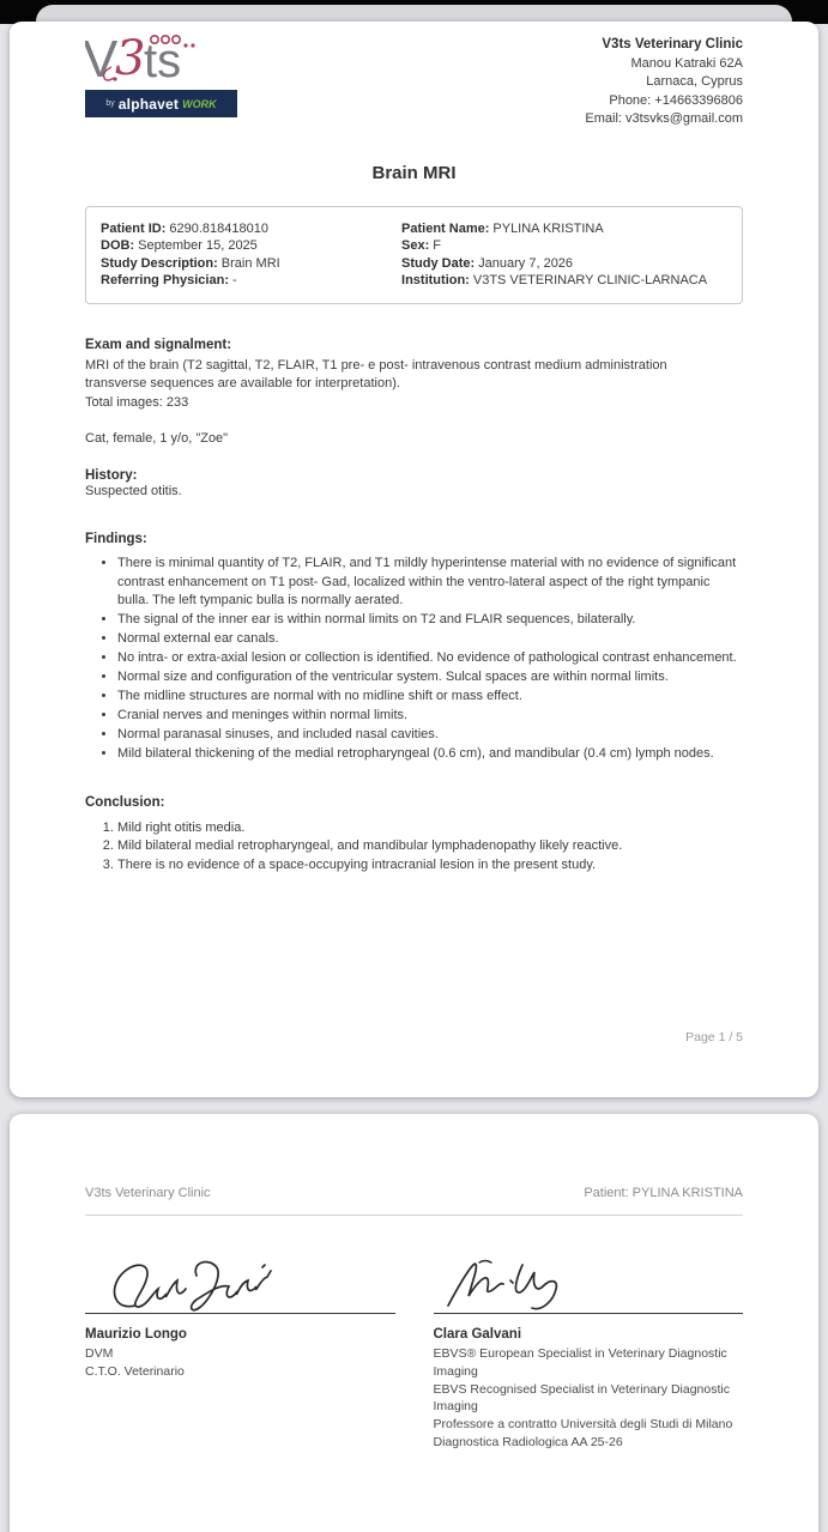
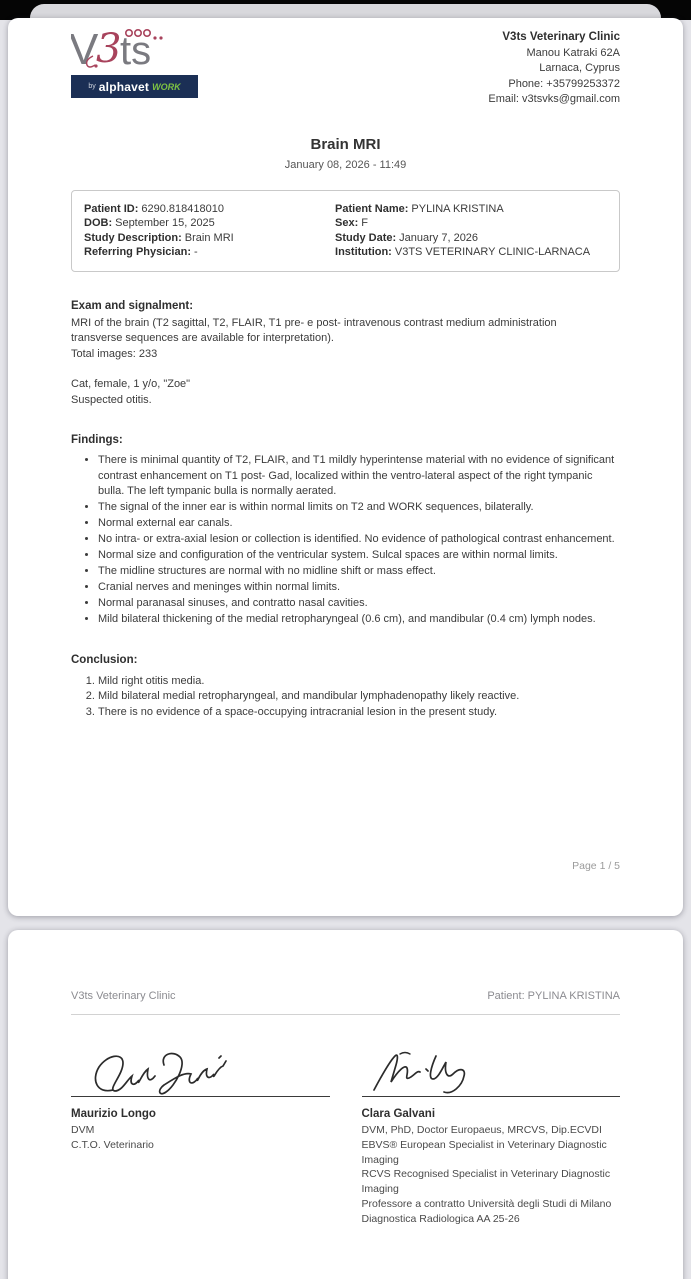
  V
  3
  ts
  alphavet
  WORK
  V3ts Veterinary Clinic
  Manou Katraki 62A
  Larnaca, Cyprus
- Phone: +14663396806
+ Phone: +35799253372
  Email: v3tsvks@gmail.com
  Brain MRI
+ January 08, 2026 - 11:49
  Patient ID: 6290.818418010
  DOB: September 15, 2025
  Study Description: Brain MRI
  Referring Physician: -
  Patient Name: PYLINA KRISTINA
  Sex: F
  Study Date: January 7, 2026
  Institution: V3TS VETERINARY CLINIC-LARNACA
  Exam and signalment:
  MRI of the brain (T2 sagittal, T2, FLAIR, T1 pre- e post- intravenous contrast medium administration transverse sequences are available for interpretation).
  Total images: 233
  Cat, female, 1 y/o, "Zoe"
- History:
  Suspected otitis.
  Findings:
  There is minimal quantity of T2, FLAIR, and T1 mildly hyperintense material with no evidence of significant contrast enhancement on T1 post- Gad, localized within the ventro-lateral aspect of the right tympanic bulla. The left tympanic bulla is normally aerated.
- The signal of the inner ear is within normal limits on T2 and FLAIR sequences, bilaterally.
+ The signal of the inner ear is within normal limits on T2 and WORK sequences, bilaterally.
  Normal external ear canals.
  No intra- or extra-axial lesion or collection is identified. No evidence of pathological contrast enhancement.
  Normal size and configuration of the ventricular system. Sulcal spaces are within normal limits.
  The midline structures are normal with no midline shift or mass effect.
  Cranial nerves and meninges within normal limits.
- Normal paranasal sinuses, and included nasal cavities.
+ Normal paranasal sinuses, and contratto nasal cavities.
  Mild bilateral thickening of the medial retropharyngeal (0.6 cm), and mandibular (0.4 cm) lymph nodes.
  Conclusion:
  Mild right otitis media.
  Mild bilateral medial retropharyngeal, and mandibular lymphadenopathy likely reactive.
  There is no evidence of a space-occupying intracranial lesion in the present study.
  Page 1 / 5
  V3ts Veterinary Clinic
  Patient: PYLINA KRISTINA
  Maurizio Longo
  DVM
  C.T.O. Veterinario
  Clara Galvani
+ DVM, PhD, Doctor Europaeus, MRCVS, Dip.ECVDI
  EBVS® European Specialist in Veterinary Diagnostic Imaging
- EBVS Recognised Specialist in Veterinary Diagnostic Imaging
+ RCVS Recognised Specialist in Veterinary Diagnostic Imaging
  Professore a contratto Università degli Studi di Milano
  Diagnostica Radiologica AA 25-26
